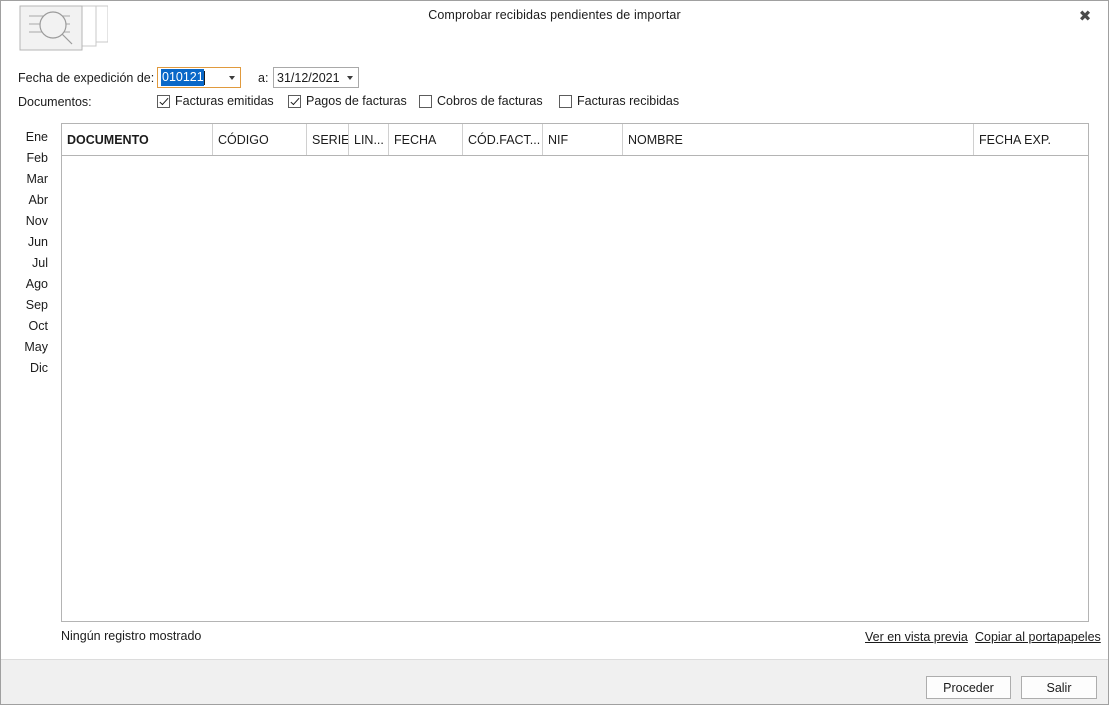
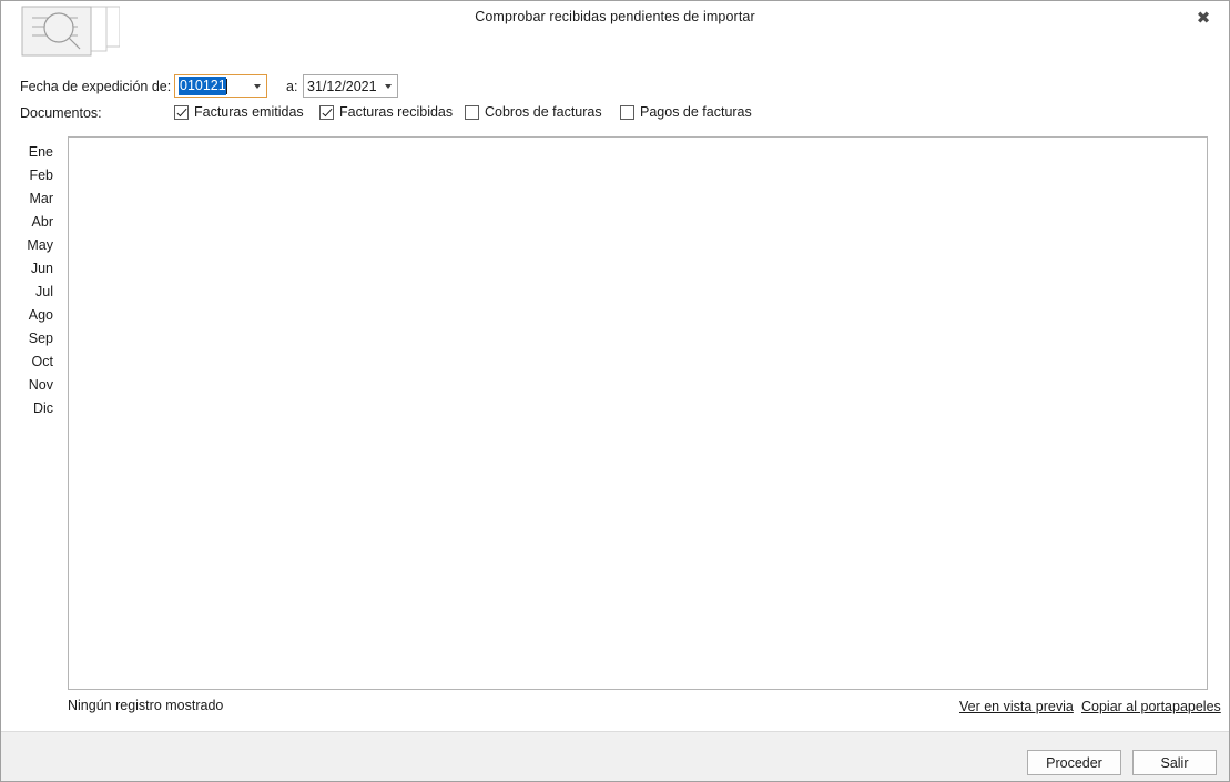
  Comprobar recibidas pendientes de importar
  ✖
  Fecha de expedición de:
  a:
  Documentos:
  010121
  31/12/2021
  Facturas emitidas
- Pagos de facturas
+ Facturas recibidas
  Cobros de facturas
- Facturas recibidas
+ Pagos de facturas
  Ene
  Feb
  Mar
  Abr
- Nov
+ May
  Jun
  Jul
  Ago
  Sep
  Oct
- May
+ Nov
  Dic
- DOCUMENTO
- CÓDIGO
- SERIE
- LIN...
- FECHA
- CÓD.FACT...
- NIF
- NOMBRE
- FECHA EXP.
  Ningún registro mostrado
  Ver en vista previa
  Copiar al portapapeles
  Proceder
  Salir
